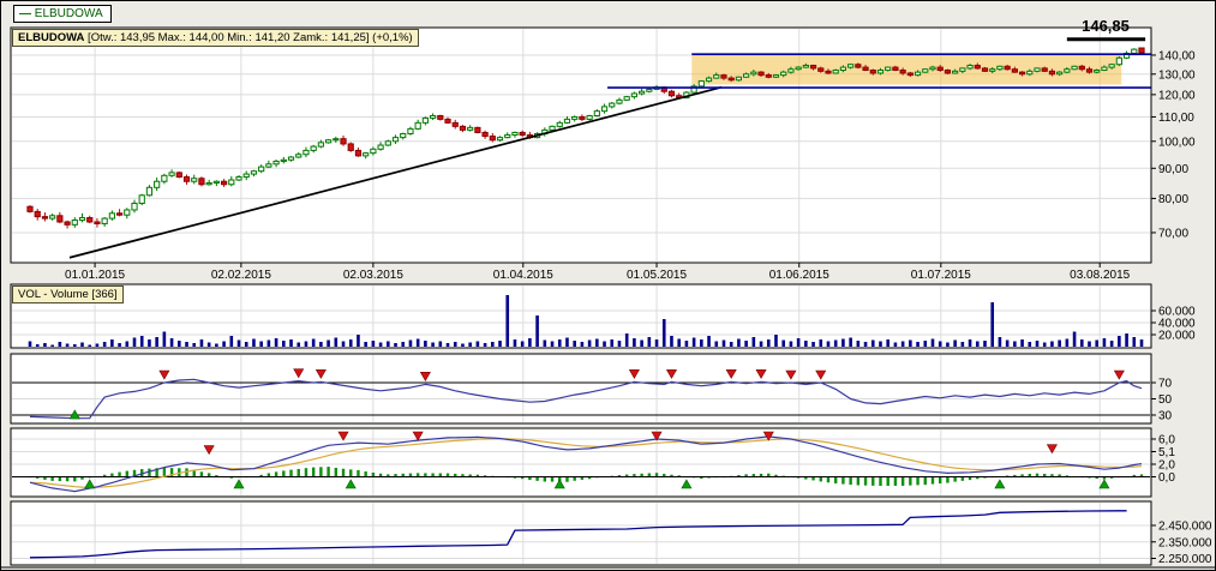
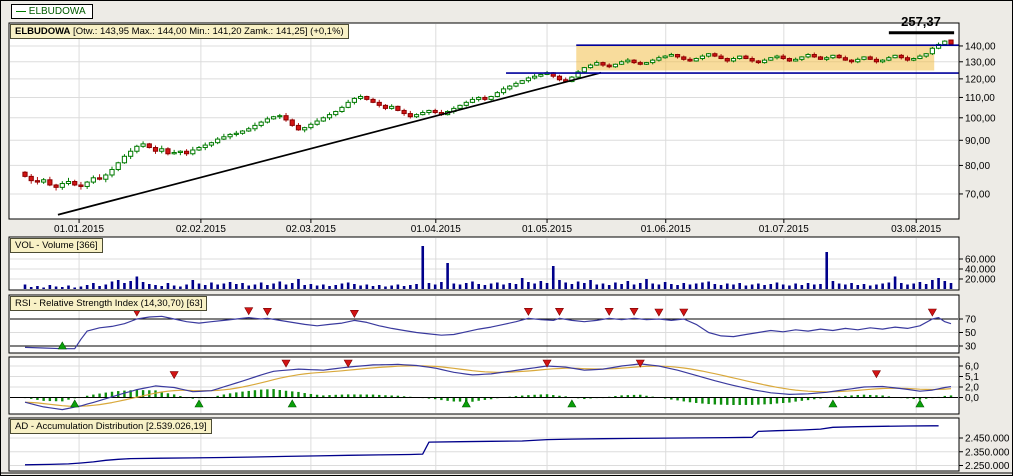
  140,00
  130,00
  120,00
  110,00
  100,00
  90,00
  80,00
  70,00
  60.000
  40.000
  20.000
  70
  50
  30
  6,0
  5,1
  2,0
  0,0
  2.450.000
  2.350.000
  2.250.000
  01.01.2015
  02.02.2015
  02.03.2015
  01.04.2015
  01.05.2015
  01.06.2015
  01.07.2015
  03.08.2015
  — ELBUDOWA
  ELBUDOWA [Otw.: 143,95 Max.: 144,00 Min.: 141,20 Zamk.: 141,25] (+0,1%)
  VOL - Volume [366]
+ RSI - Relative Strength Index (14,30,70) [63]
+ AD - Accumulation Distribution [2.539.026,19]
- 146,85
+ 257,37
